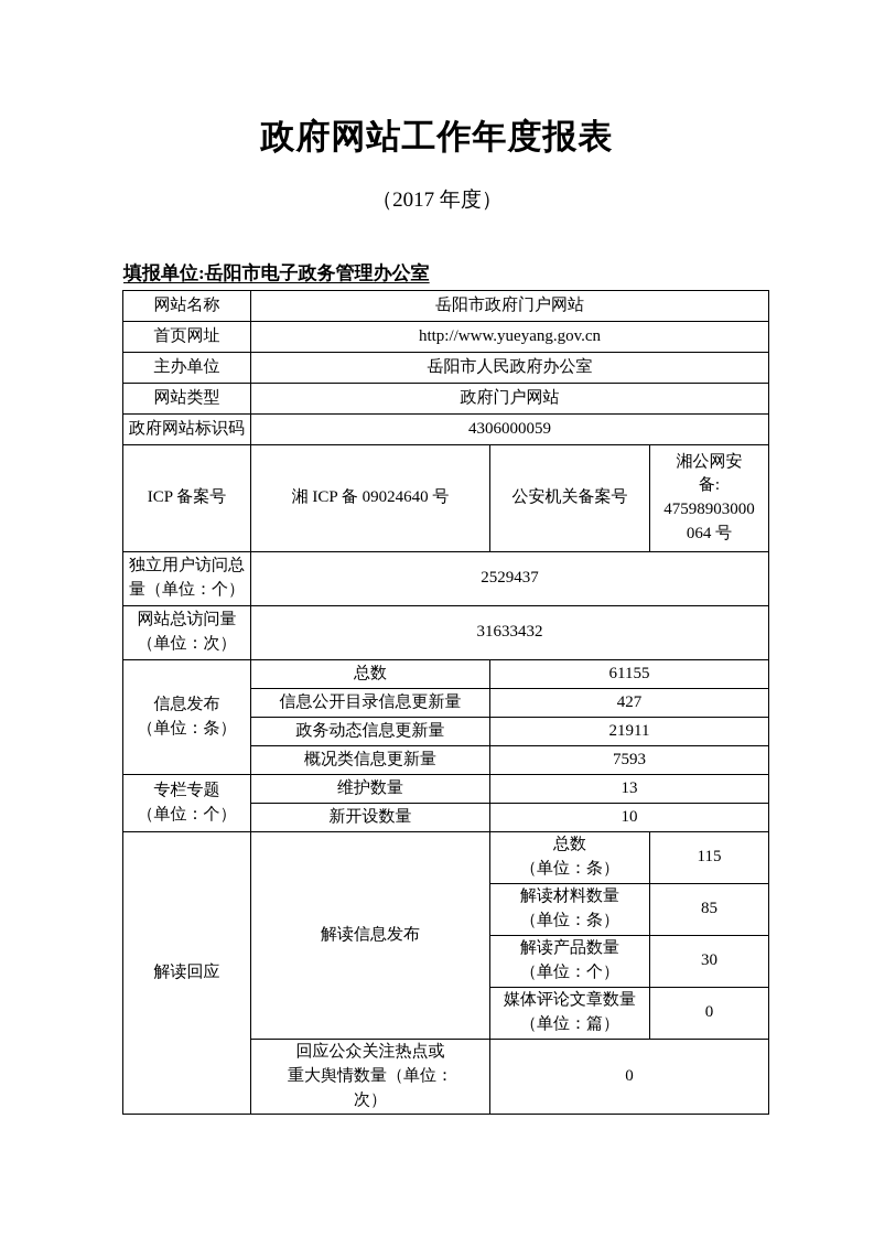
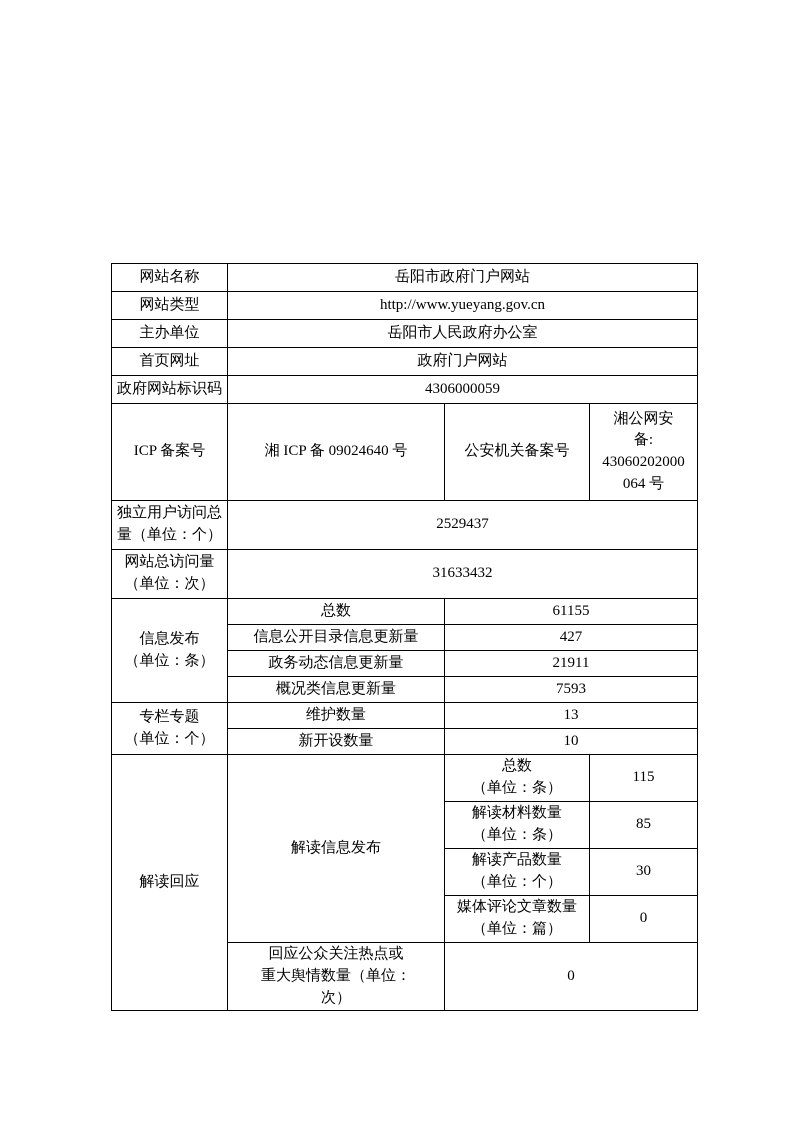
- 政府网站工作年度报表
- （2017 年度）
- 填报单位:岳阳市电子政务管理办公室
  网站名称	岳阳市政府门户网站
- 首页网址	http://www.yueyang.gov.cn
+ 网站类型	http://www.yueyang.gov.cn
  主办单位	岳阳市人民政府办公室
- 网站类型	政府门户网站
+ 首页网址	政府门户网站
  政府网站标识码	4306000059
- ICP 备案号	湘 ICP 备 09024640 号	公安机关备案号	湘公网安 备: 47598903000 064 号
+ ICP 备案号	湘 ICP 备 09024640 号	公安机关备案号	湘公网安 备: 43060202000 064 号
  独立用户访问总 量（单位：个）	2529437
  网站总访问量 （单位：次）	31633432
  信息发布 （单位：条）	总数	61155
  信息公开目录信息更新量	427
  政务动态信息更新量	21911
  概况类信息更新量	7593
  专栏专题 （单位：个）	维护数量	13
  新开设数量	10
  解读回应	解读信息发布	总数 （单位：条）	115
  解读材料数量 （单位：条）	85
  解读产品数量 （单位：个）	30
  媒体评论文章数量 （单位：篇）	0
  回应公众关注热点或 重大舆情数量（单位： 次）	0
